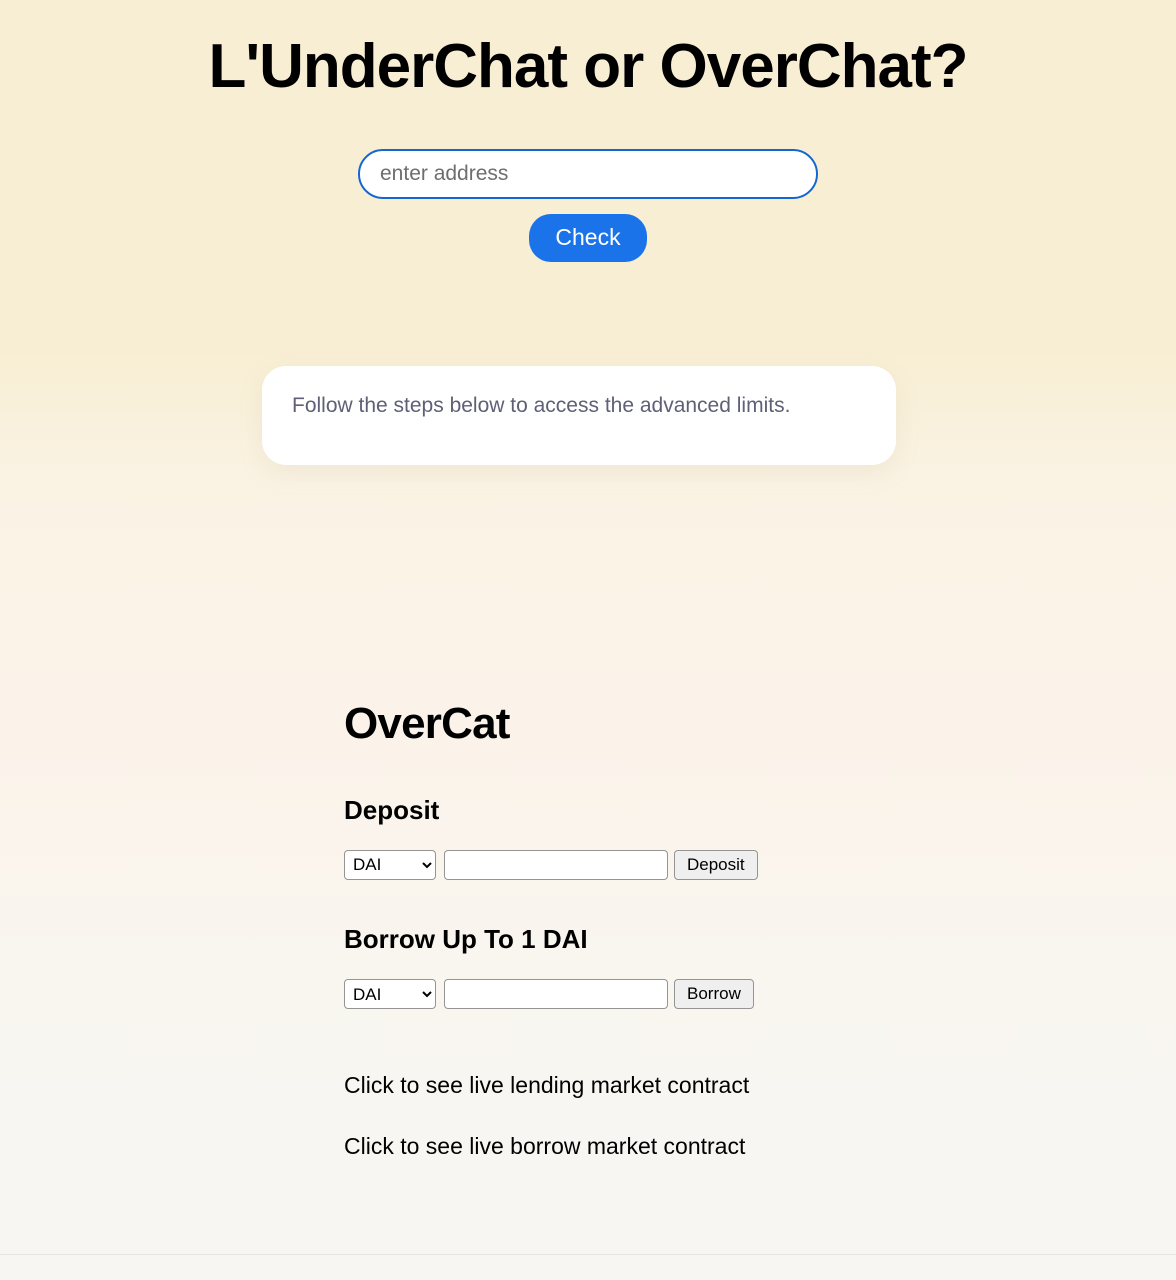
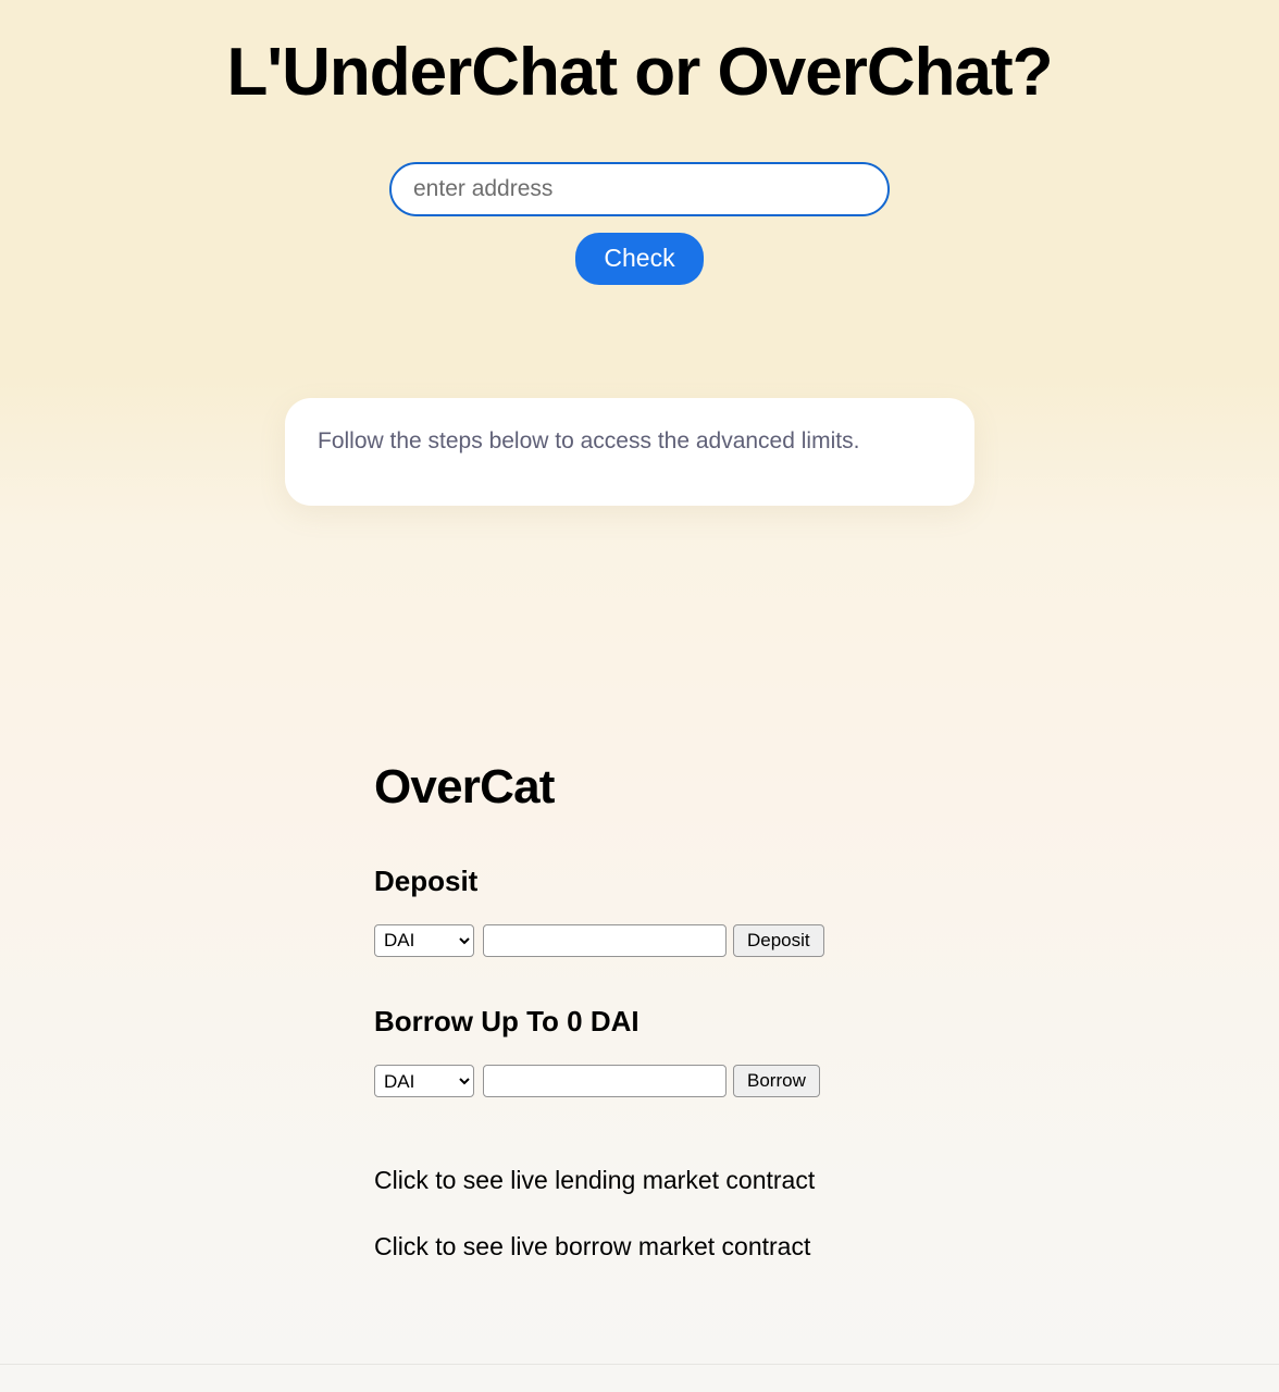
  L'UnderChat or OverChat?
  enter address
  Check
  Follow the steps below to access the advanced limits.
  OverCat
  Deposit
  DAI
  Deposit
- Borrow Up To 1 DAI
+ Borrow Up To 0 DAI
  DAI
  Borrow
  Click to see live lending market contract
  Click to see live borrow market contract
